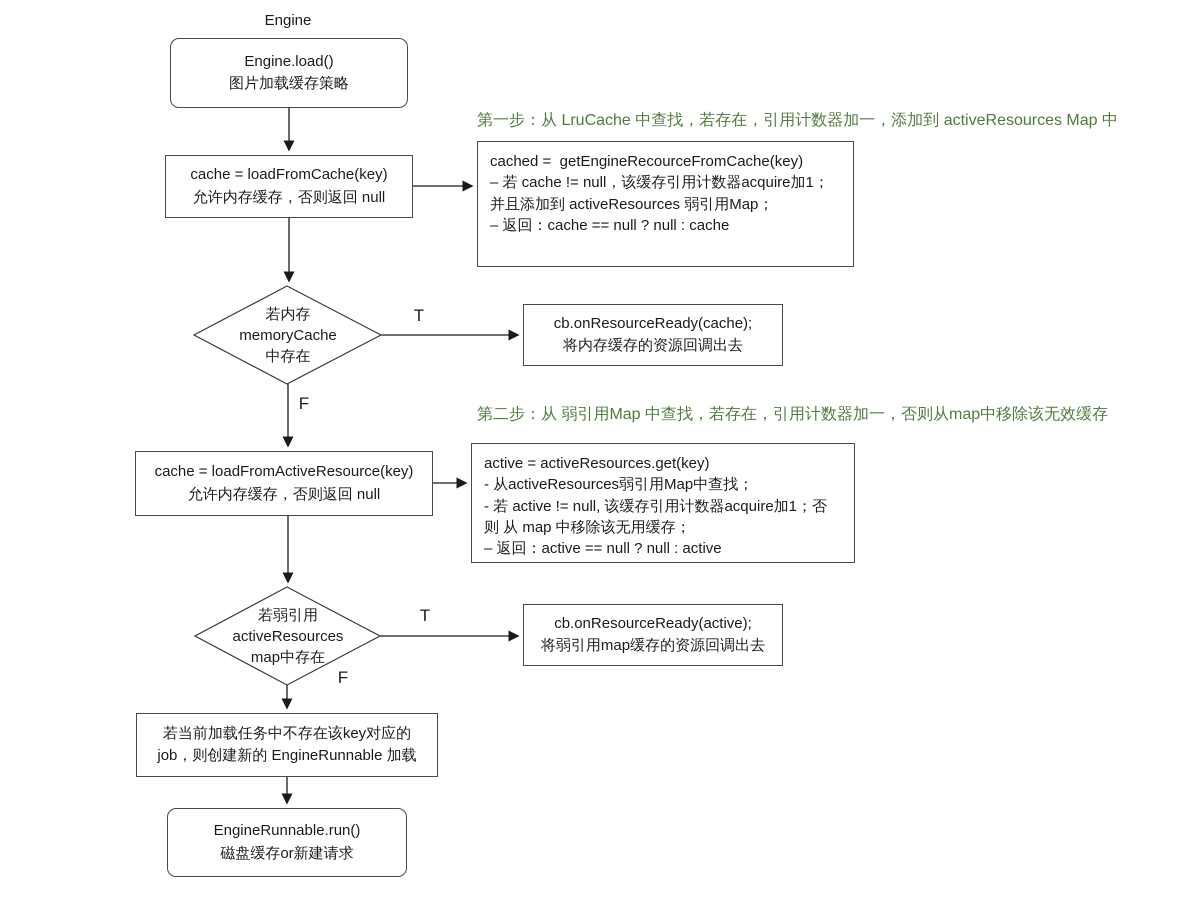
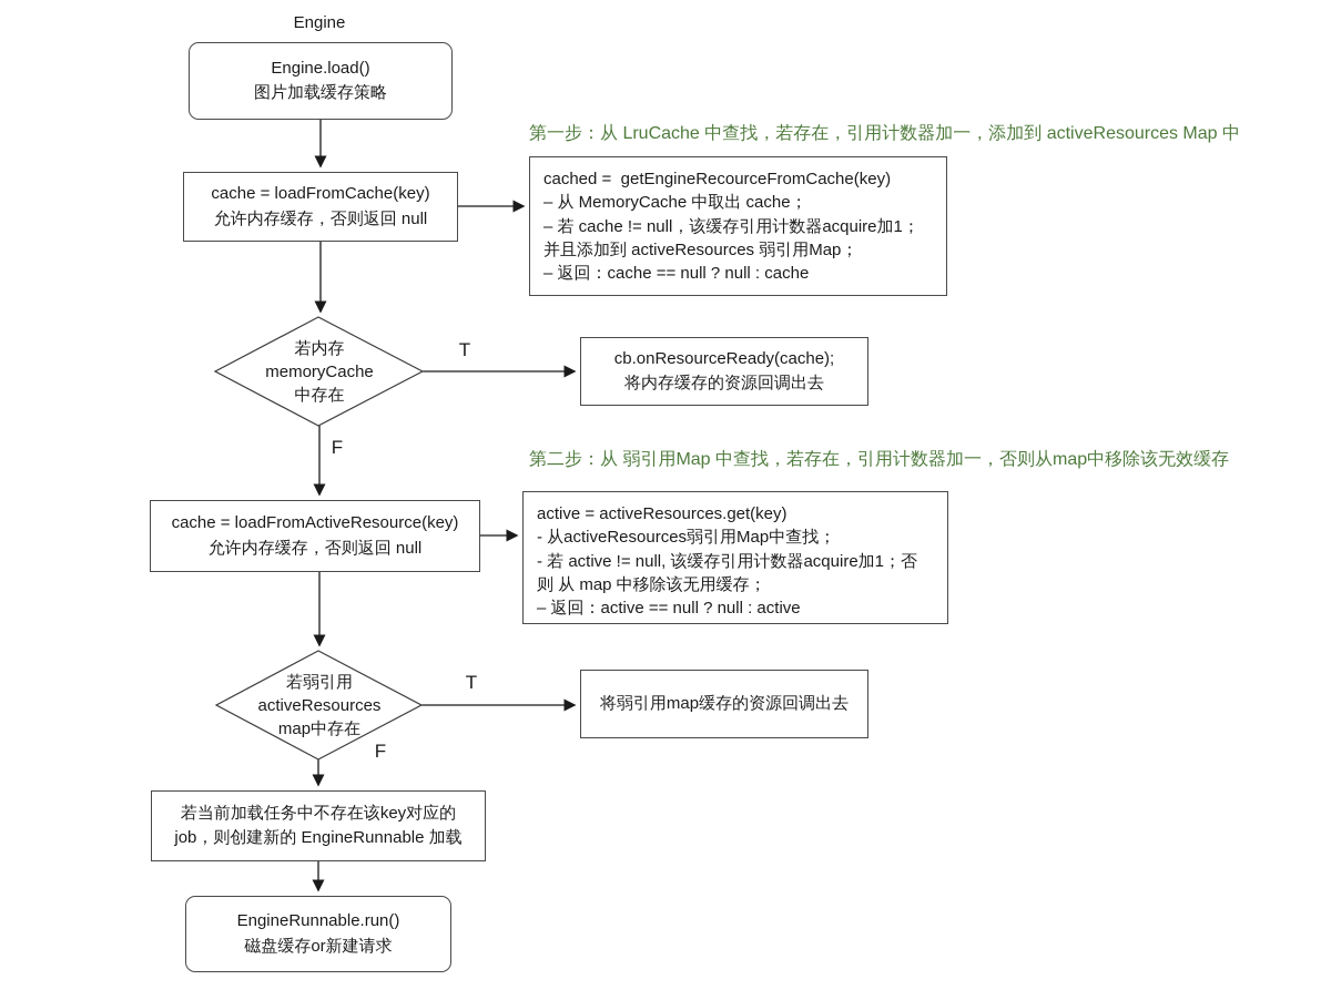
  Engine
  Engine.load()
  图片加载缓存策略
  cache = loadFromCache(key)
  允许内存缓存，否则返回 null
  第一步：从 LruCache 中查找，若存在，引用计数器加一，添加到 activeResources Map 中
  cached = getEngineRecourceFromCache(key)
+ – 从 MemoryCache 中取出 cache；
  – 若 cache != null，该缓存引用计数器acquire加1；
  并且添加到 activeResources 弱引用Map；
  – 返回：cache == null ? null : cache
  若内存
  memoryCache
  中存在
  cb.onResourceReady(cache);
  将内存缓存的资源回调出去
  T
  F
  第二步：从 弱引用Map 中查找，若存在，引用计数器加一，否则从map中移除该无效缓存
  active = activeResources.get(key)
  - 从activeResources弱引用Map中查找；
  - 若 active != null, 该缓存引用计数器acquire加1；否
  则 从 map 中移除该无用缓存；
  – 返回：active == null ? null : active
  cache = loadFromActiveResource(key)
  允许内存缓存，否则返回 null
  若弱引用
  activeResources
  map中存在
- cb.onResourceReady(active);
  将弱引用map缓存的资源回调出去
  T
  F
  若当前加载任务中不存在该key对应的
  job，则创建新的 EngineRunnable 加载
  EngineRunnable.run()
  磁盘缓存or新建请求
